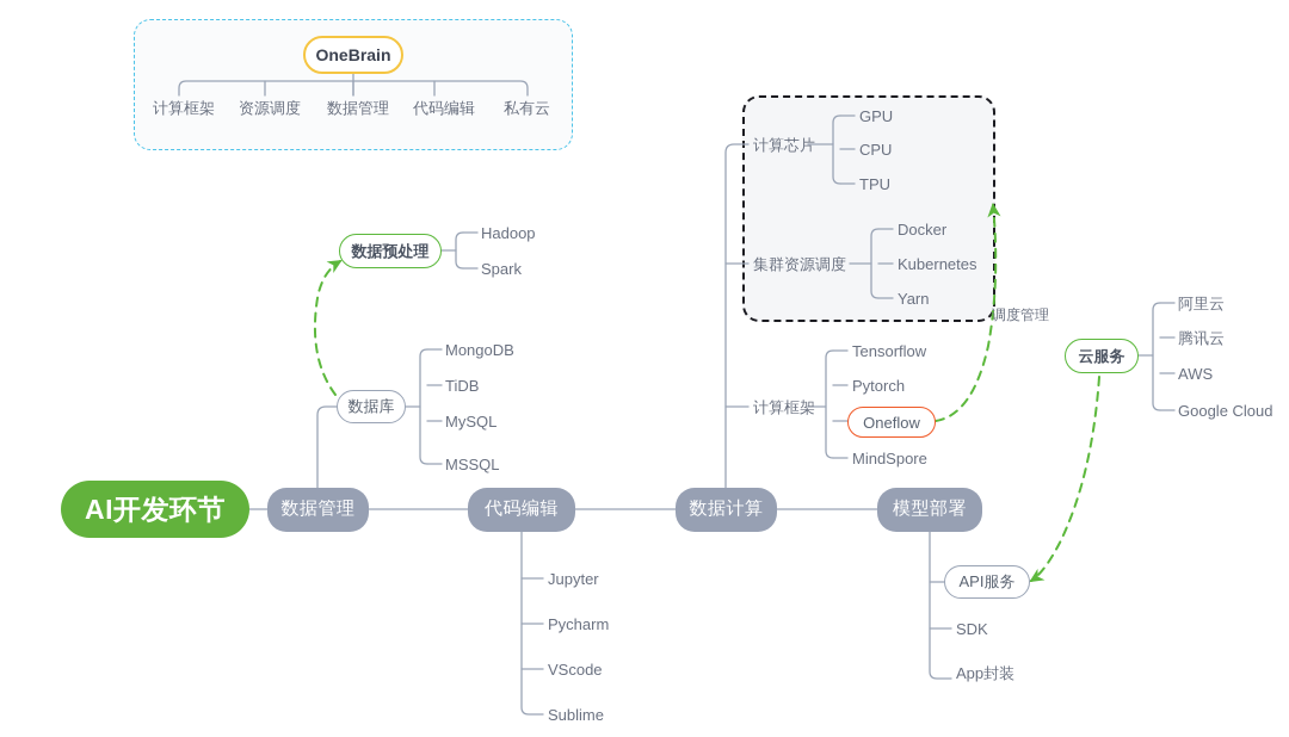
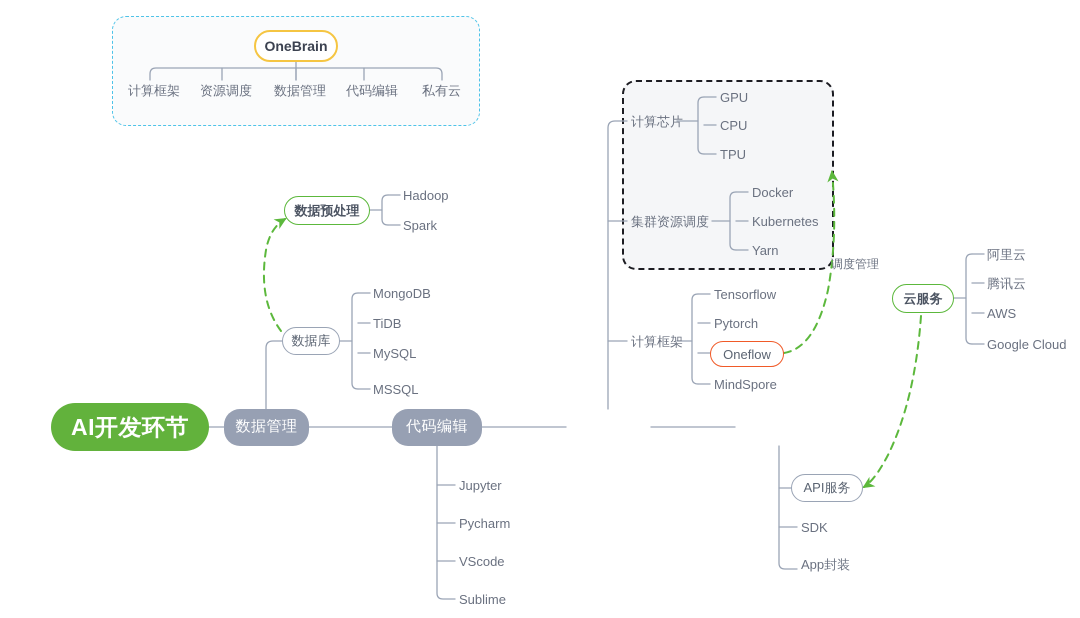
  OneBrain
  计算框架
  资源调度
  数据管理
  代码编辑
  私有云
  AI开发环节
  数据管理
  代码编辑
- 数据计算
- 模型部署
  数据预处理
  Hadoop
  Spark
  数据库
  MongoDB
  TiDB
  MySQL
  MSSQL
  Jupyter
  Pycharm
  VScode
  Sublime
  计算芯片
  GPU
  CPU
  TPU
  集群资源调度
  Docker
  Kubernetes
  Yarn
  计算框架
  Tensorflow
  Pytorch
  Oneflow
  MindSpore
  API服务
  SDK
  App封装
  云服务
  阿里云
  腾讯云
  AWS
  Google Cloud
  调度管理
